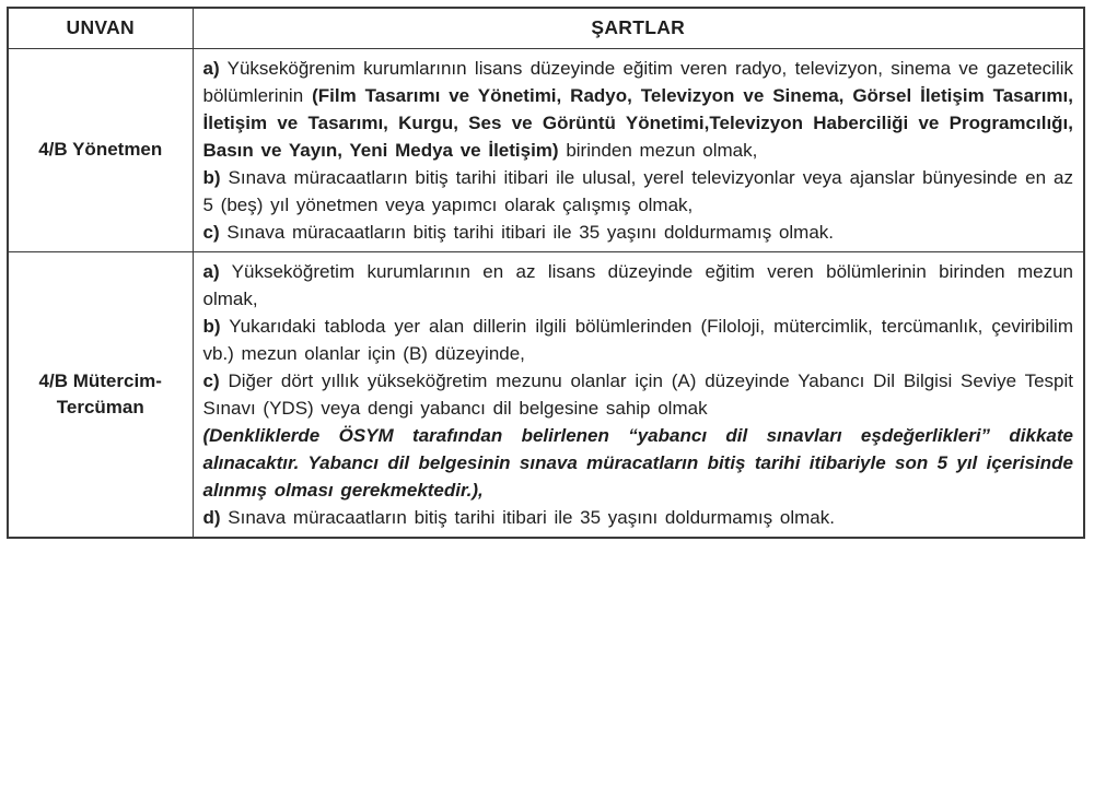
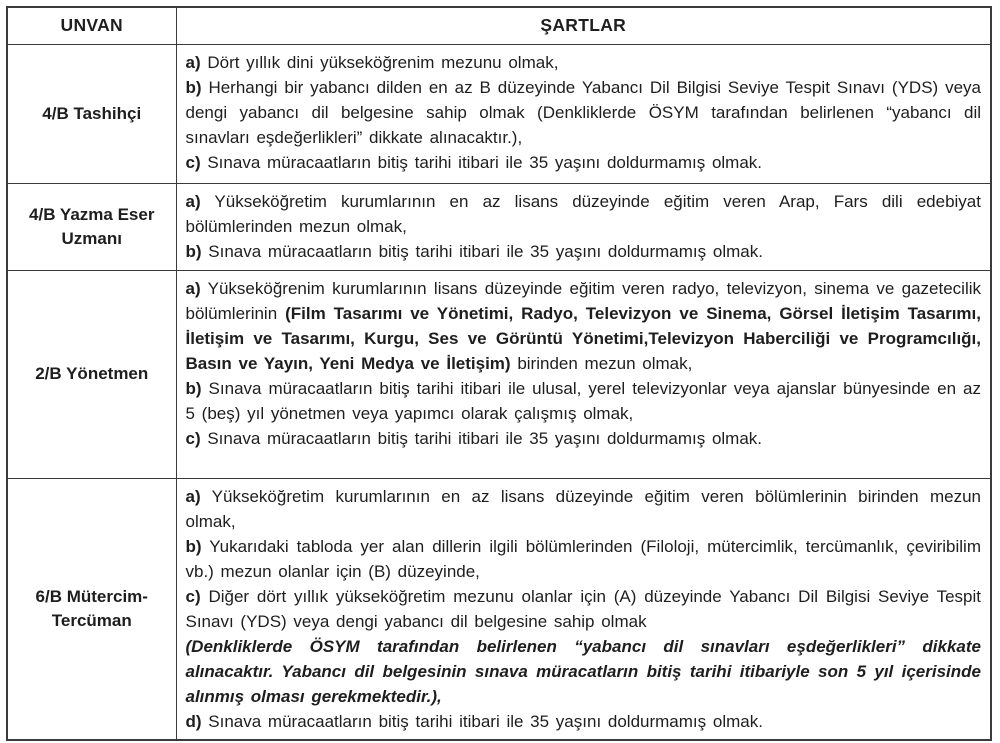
  UNVAN	ŞARTLAR
+ 4/B Tashihçi	a) Dört yıllık dini yükseköğrenim mezunu olmak,b) Herhangi bir yabancı dilden en az B düzeyinde Yabancı Dil Bilgisi Seviye Tespit Sınavı (YDS) veya dengi yabancı dil belgesine sahip olmak (Denkliklerde ÖSYM tarafından belirlenen “yabancı dil sınavları eşdeğerlikleri” dikkate alınacaktır.),c) Sınava müracaatların bitiş tarihi itibari ile 35 yaşını doldurmamış olmak.
+ 4/B Yazma Eser Uzmanı	a) Yükseköğretim kurumlarının en az lisans düzeyinde eğitim veren Arap, Fars dili edebiyat bölümlerinden mezun olmak,b) Sınava müracaatların bitiş tarihi itibari ile 35 yaşını doldurmamış olmak.
- 4/B Yönetmen	a) Yükseköğrenim kurumlarının lisans düzeyinde eğitim veren radyo, televizyon, sinema ve gazetecilik bölümlerinin (Film Tasarımı ve Yönetimi, Radyo, Televizyon ve Sinema, Görsel İletişim Tasarımı, İletişim ve Tasarımı, Kurgu, Ses ve Görüntü Yönetimi,Televizyon Haberciliği ve Programcılığı, Basın ve Yayın, Yeni Medya ve İletişim) birinden mezun olmak,b) Sınava müracaatların bitiş tarihi itibari ile ulusal, yerel televizyonlar veya ajanslar bünyesinde en az 5 (beş) yıl yönetmen veya yapımcı olarak çalışmış olmak,c) Sınava müracaatların bitiş tarihi itibari ile 35 yaşını doldurmamış olmak.
+ 2/B Yönetmen	a) Yükseköğrenim kurumlarının lisans düzeyinde eğitim veren radyo, televizyon, sinema ve gazetecilik bölümlerinin (Film Tasarımı ve Yönetimi, Radyo, Televizyon ve Sinema, Görsel İletişim Tasarımı, İletişim ve Tasarımı, Kurgu, Ses ve Görüntü Yönetimi,Televizyon Haberciliği ve Programcılığı, Basın ve Yayın, Yeni Medya ve İletişim) birinden mezun olmak,b) Sınava müracaatların bitiş tarihi itibari ile ulusal, yerel televizyonlar veya ajanslar bünyesinde en az 5 (beş) yıl yönetmen veya yapımcı olarak çalışmış olmak,c) Sınava müracaatların bitiş tarihi itibari ile 35 yaşını doldurmamış olmak.
- 4/B Mütercim-Tercüman	a) Yükseköğretim kurumlarının en az lisans düzeyinde eğitim veren bölümlerinin birinden mezun olmak,b) Yukarıdaki tabloda yer alan dillerin ilgili bölümlerinden (Filoloji, mütercimlik, tercümanlık, çeviribilim vb.) mezun olanlar için (B) düzeyinde,c) Diğer dört yıllık yükseköğretim mezunu olanlar için (A) düzeyinde Yabancı Dil Bilgisi Seviye Tespit Sınavı (YDS) veya dengi yabancı dil belgesine sahip olmak(Denkliklerde ÖSYM tarafından belirlenen “yabancı dil sınavları eşdeğerlikleri” dikkate alınacaktır. Yabancı dil belgesinin sınava müracatların bitiş tarihi itibariyle son 5 yıl içerisinde alınmış olması gerekmektedir.),d) Sınava müracaatların bitiş tarihi itibari ile 35 yaşını doldurmamış olmak.
+ 6/B Mütercim-Tercüman	a) Yükseköğretim kurumlarının en az lisans düzeyinde eğitim veren bölümlerinin birinden mezun olmak,b) Yukarıdaki tabloda yer alan dillerin ilgili bölümlerinden (Filoloji, mütercimlik, tercümanlık, çeviribilim vb.) mezun olanlar için (B) düzeyinde,c) Diğer dört yıllık yükseköğretim mezunu olanlar için (A) düzeyinde Yabancı Dil Bilgisi Seviye Tespit Sınavı (YDS) veya dengi yabancı dil belgesine sahip olmak(Denkliklerde ÖSYM tarafından belirlenen “yabancı dil sınavları eşdeğerlikleri” dikkate alınacaktır. Yabancı dil belgesinin sınava müracatların bitiş tarihi itibariyle son 5 yıl içerisinde alınmış olması gerekmektedir.),d) Sınava müracaatların bitiş tarihi itibari ile 35 yaşını doldurmamış olmak.
